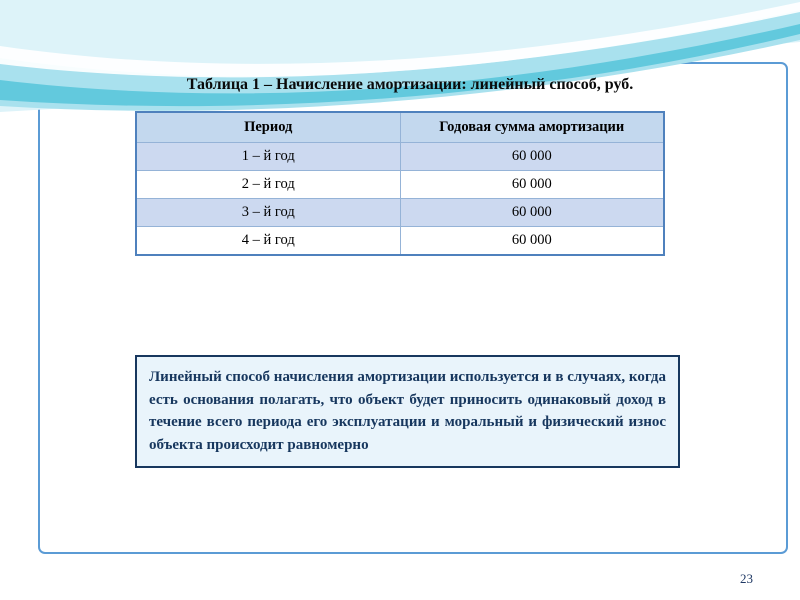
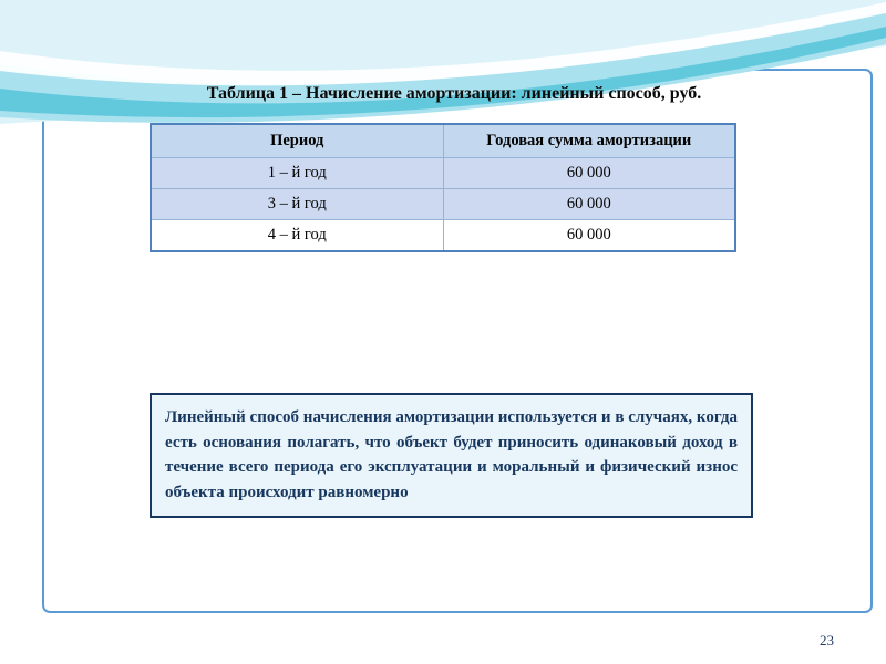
  Таблица 1 – Начисление амортизации: линейный способ, руб.
  Период	Годовая сумма амортизации
  1 – й год	60 000
- 2 – й год	60 000
  3 – й год	60 000
  4 – й год	60 000
  Линейный способ начисления амортизации используется и в случаях, когда есть основания полагать, что объект будет приносить одинаковый доход в течение всего периода его эксплуатации и моральный и физический износ объекта происходит равномерно
  23
